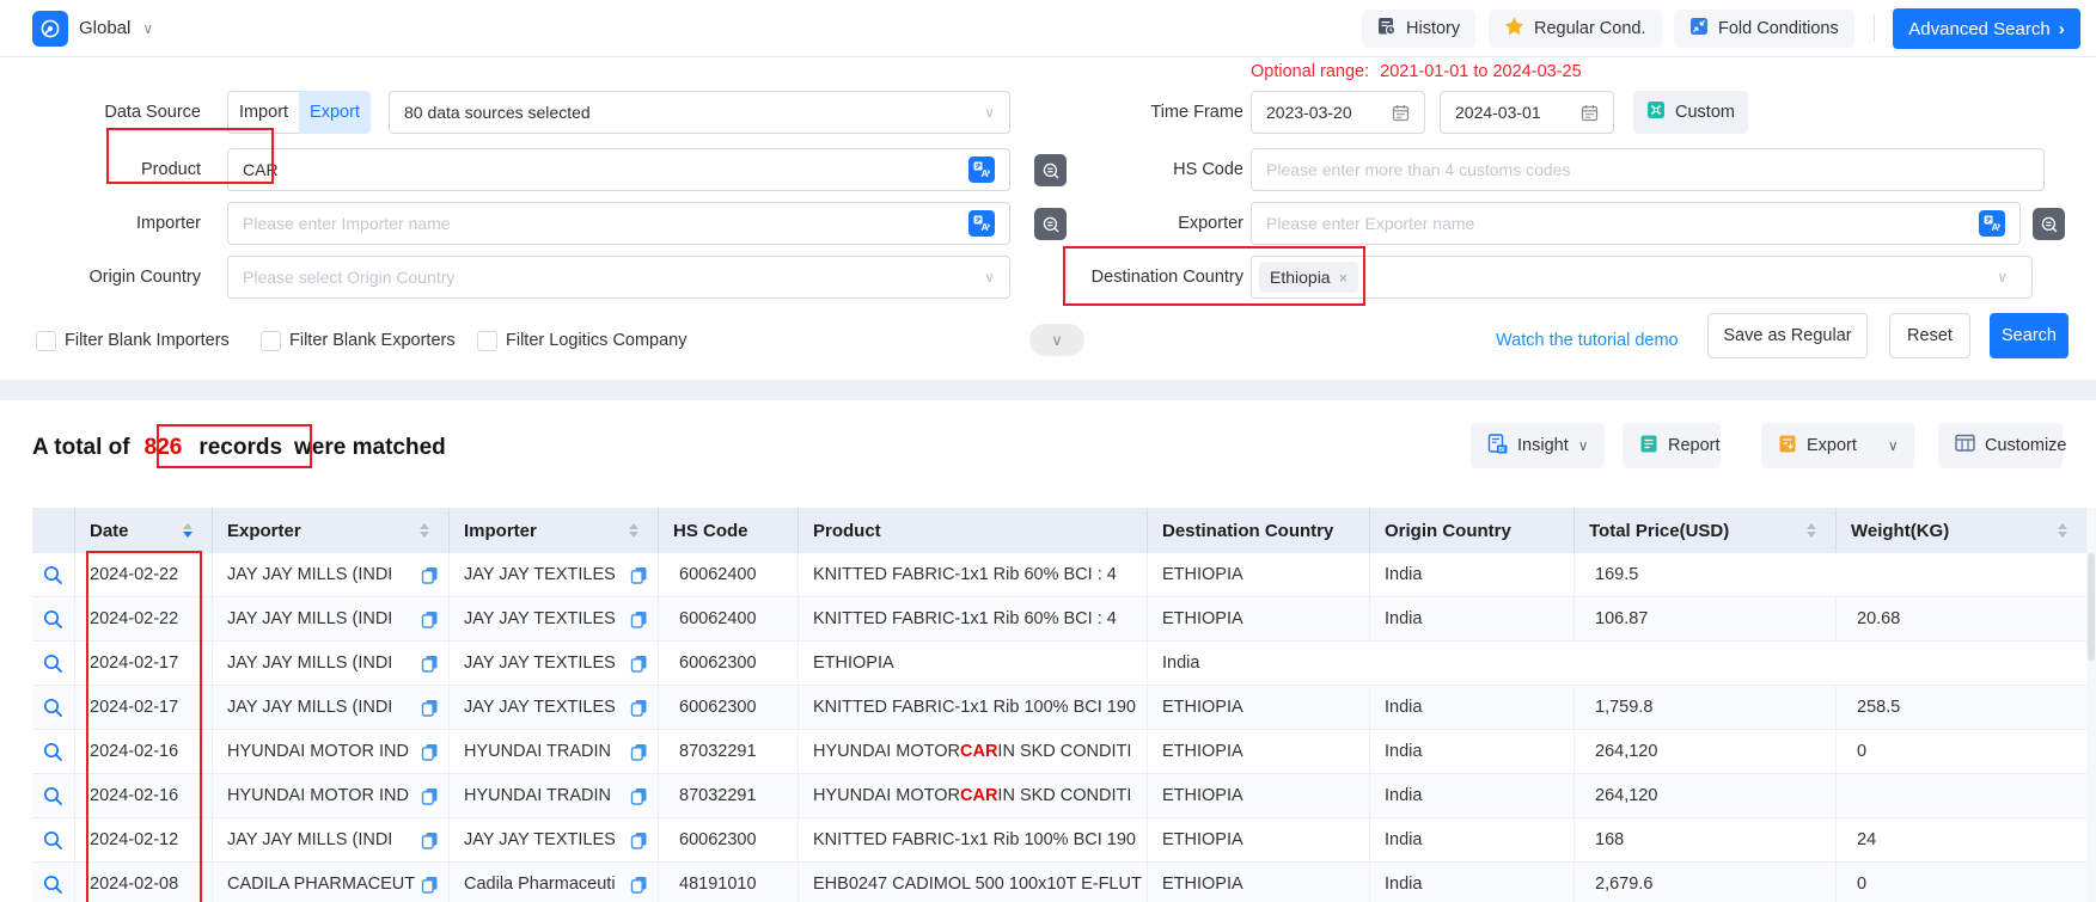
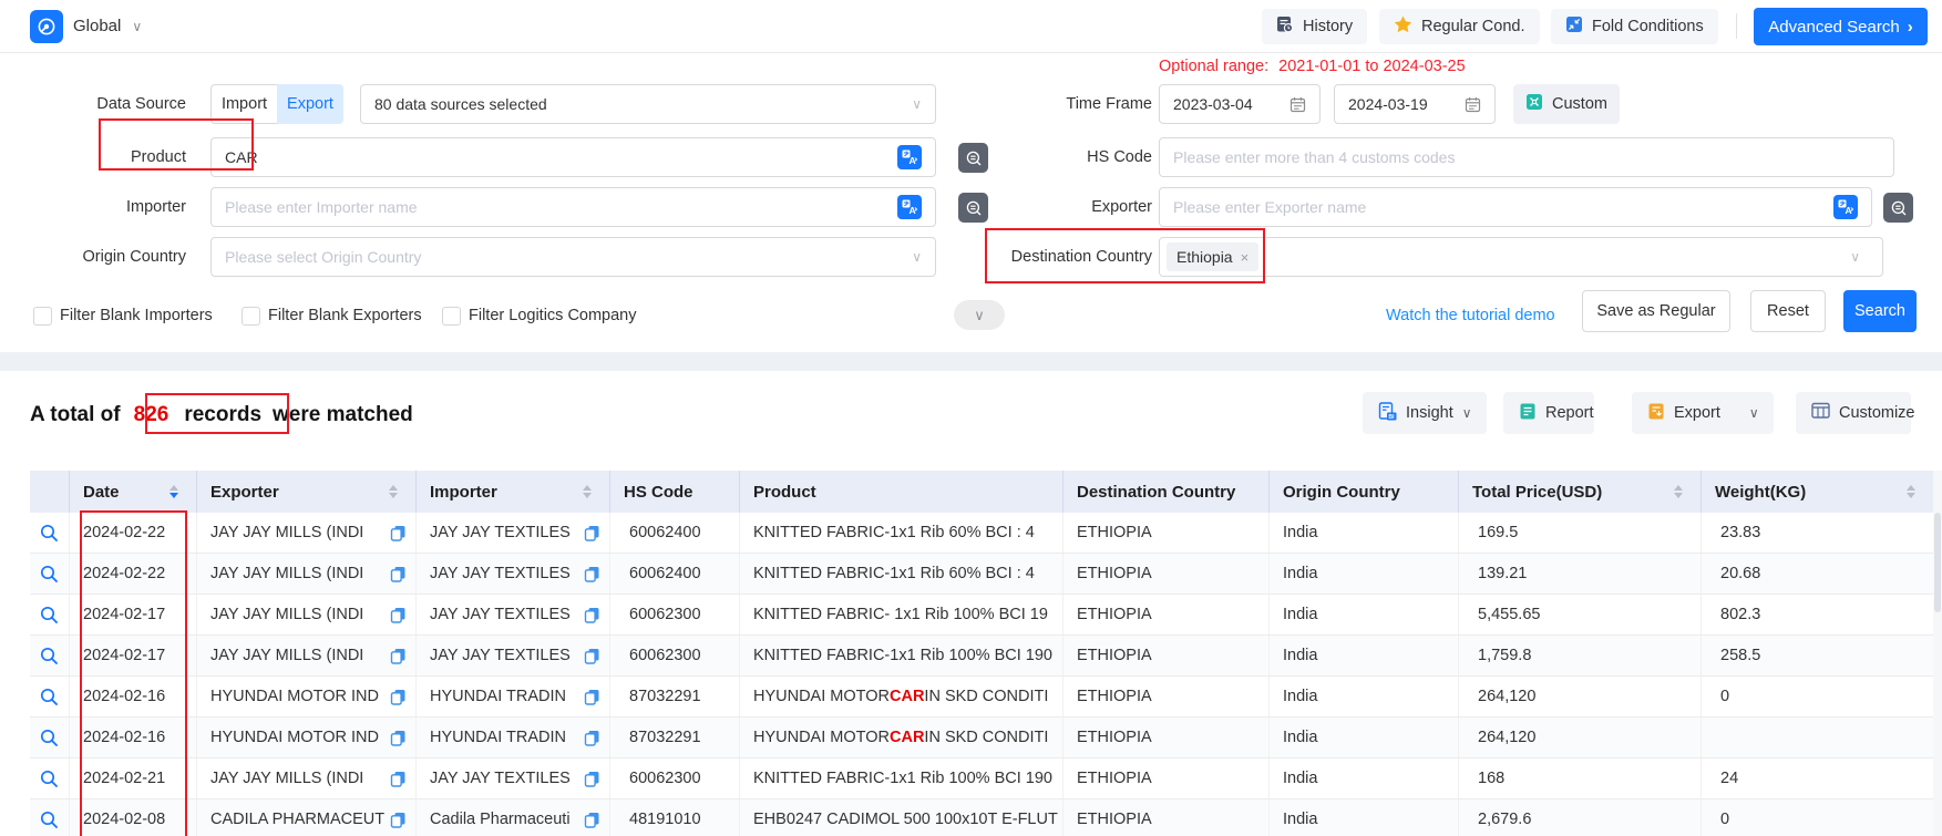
  Global
  ∨
  History
  Regular Cond.
  Fold Conditions
  Advanced Search
  ›
  Data Source
  Import
  Export
  80 data sources selected
  ∨
  Product
  CAR
  A
  Importer
  Please enter Importer name
  A
  Origin Country
  Please select Origin Country
  ∨
  Optional range:
  2021-01-01 to 2024-03-25
  Time Frame
- 2023-03-20
+ 2023-03-04
- 2024-03-01
+ 2024-03-19
  Custom
  HS Code
  Please enter more than 4 customs codes
  Exporter
  Please enter Exporter name
  A
  Destination Country
  Ethiopia
  ×
  ∨
  Filter Blank Importers
  Filter Blank Exporters
  Filter Logitics Company
  ∨
  Watch the tutorial demo
  Save as Regular
  Reset
  Search
  A total of
  826
  records
  were matched
  Insight
  ∨
  Report
  Export
  ∨
  Customize
  Date
  Exporter
  Importer
  HS Code
  Product
  Destination Country
  Origin Country
  Total Price(USD)
  Weight(KG)
  2024-02-22
  JAY JAY MILLS (INDI
  JAY JAY TEXTILES
  60062400
  KNITTED FABRIC-1x1 Rib 60% BCI : 4
  ETHIOPIA
  India
  169.5
+ 23.83
  2024-02-22
  JAY JAY MILLS (INDI
  JAY JAY TEXTILES
  60062400
  KNITTED FABRIC-1x1 Rib 60% BCI : 4
  ETHIOPIA
  India
- 106.87
+ 139.21
  20.68
  2024-02-17
  JAY JAY MILLS (INDI
  JAY JAY TEXTILES
  60062300
+ KNITTED FABRIC- 1x1 Rib 100% BCI 19
  ETHIOPIA
  India
+ 5,455.65
+ 802.3
  2024-02-17
  JAY JAY MILLS (INDI
  JAY JAY TEXTILES
  60062300
  KNITTED FABRIC-1x1 Rib 100% BCI 190
  ETHIOPIA
  India
  1,759.8
  258.5
  2024-02-16
  HYUNDAI MOTOR IND
  HYUNDAI TRADIN
  87032291
  HYUNDAI MOTOR
  CAR
  IN SKD CONDITI
  ETHIOPIA
  India
  264,120
  0
  2024-02-16
  HYUNDAI MOTOR IND
  HYUNDAI TRADIN
  87032291
  HYUNDAI MOTOR
  CAR
  IN SKD CONDITI
  ETHIOPIA
  India
  264,120
- 2024-02-12
+ 2024-02-21
  JAY JAY MILLS (INDI
  JAY JAY TEXTILES
  60062300
  KNITTED FABRIC-1x1 Rib 100% BCI 190
  ETHIOPIA
  India
  168
  24
  2024-02-08
  CADILA PHARMACEUT
  Cadila Pharmaceuti
  48191010
  EHB0247 CADIMOL 500 100x10T E-FLUT
  ETHIOPIA
  India
  2,679.6
  0
